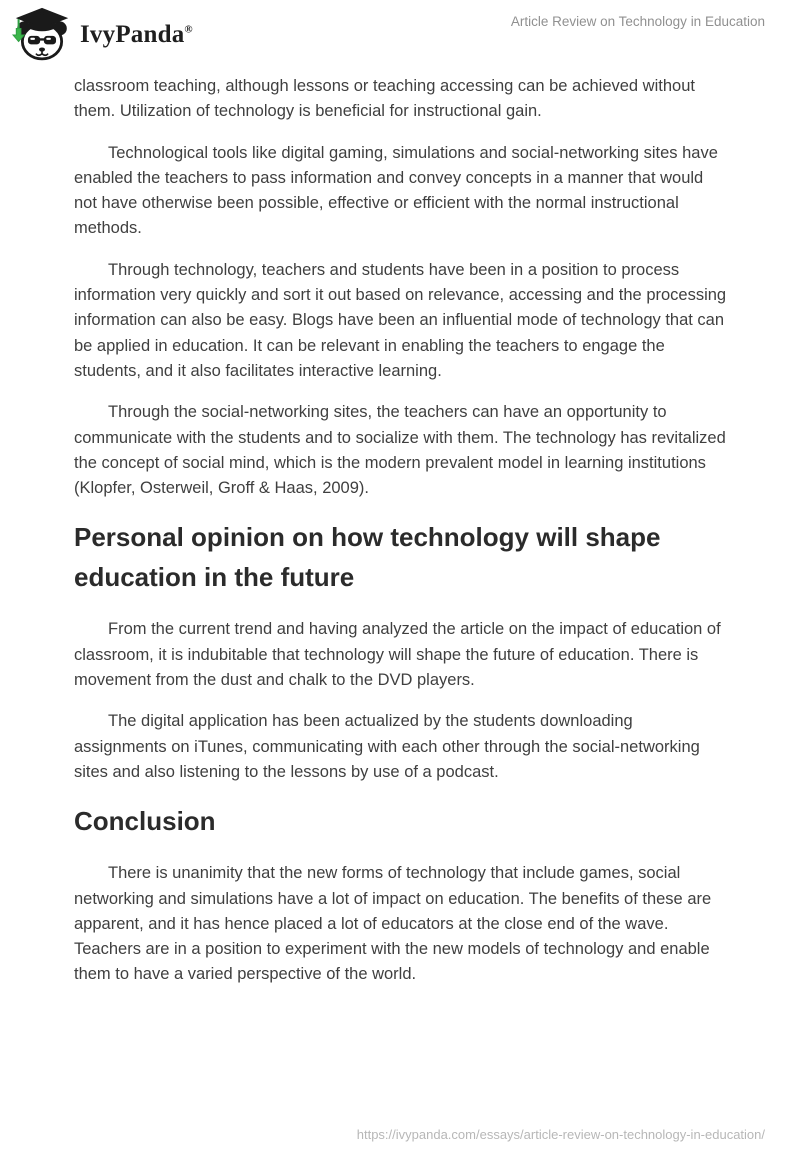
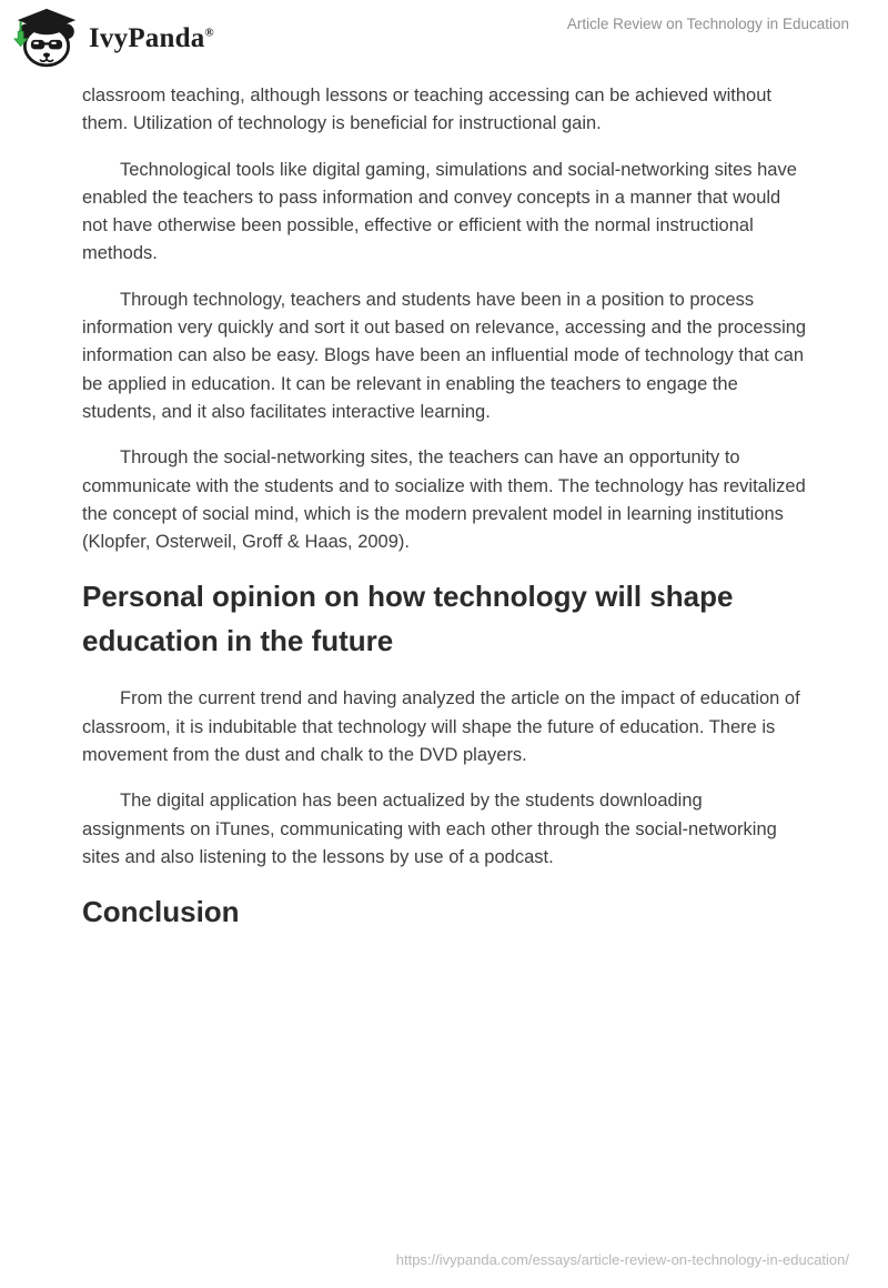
  IvyPanda®
  Article Review on Technology in Education
  classroom teaching, although lessons or teaching accessing can be achieved without them. Utilization of technology is beneficial for instructional gain.
  Technological tools like digital gaming, simulations and social-networking sites have enabled the teachers to pass information and convey concepts in a manner that would not have otherwise been possible, effective or efficient with the normal instructional methods.
  Through technology, teachers and students have been in a position to process information very quickly and sort it out based on relevance, accessing and the processing information can also be easy. Blogs have been an influential mode of technology that can be applied in education. It can be relevant in enabling the teachers to engage the students, and it also facilitates interactive learning.
  Through the social-networking sites, the teachers can have an opportunity to communicate with the students and to socialize with them. The technology has revitalized the concept of social mind, which is the modern prevalent model in learning institutions (Klopfer, Osterweil, Groff & Haas, 2009).
  Personal opinion on how technology will shape education in the future
  From the current trend and having analyzed the article on the impact of education of classroom, it is indubitable that technology will shape the future of education. There is movement from the dust and chalk to the DVD players.
  The digital application has been actualized by the students downloading assignments on iTunes, communicating with each other through the social-networking sites and also listening to the lessons by use of a podcast.
  Conclusion
- There is unanimity that the new forms of technology that include games, social networking and simulations have a lot of impact on education. The benefits of these are apparent, and it has hence placed a lot of educators at the close end of the wave. Teachers are in a position to experiment with the new models of technology and enable them to have a varied perspective of the world.
  https://ivypanda.com/essays/article-review-on-technology-in-education/
